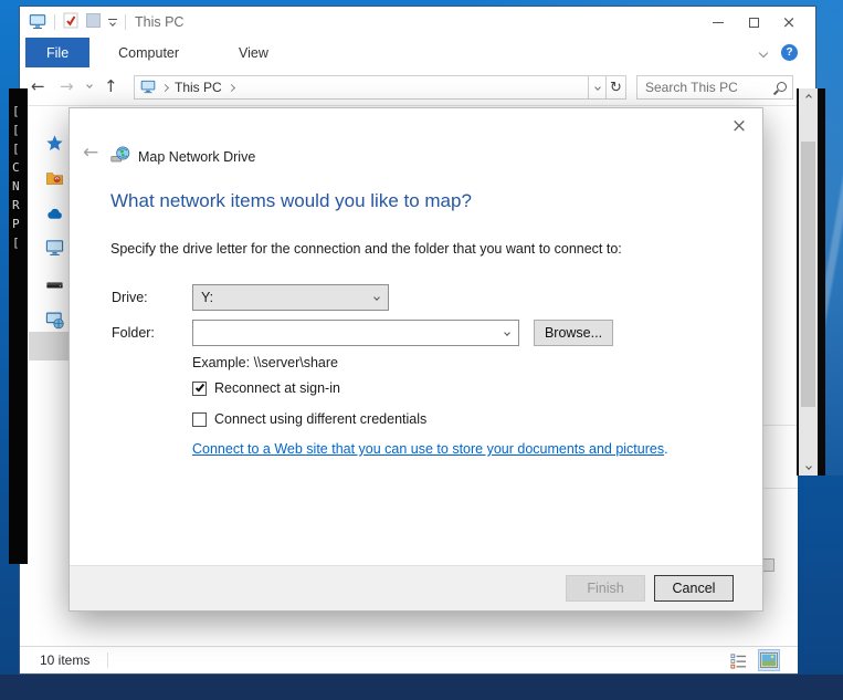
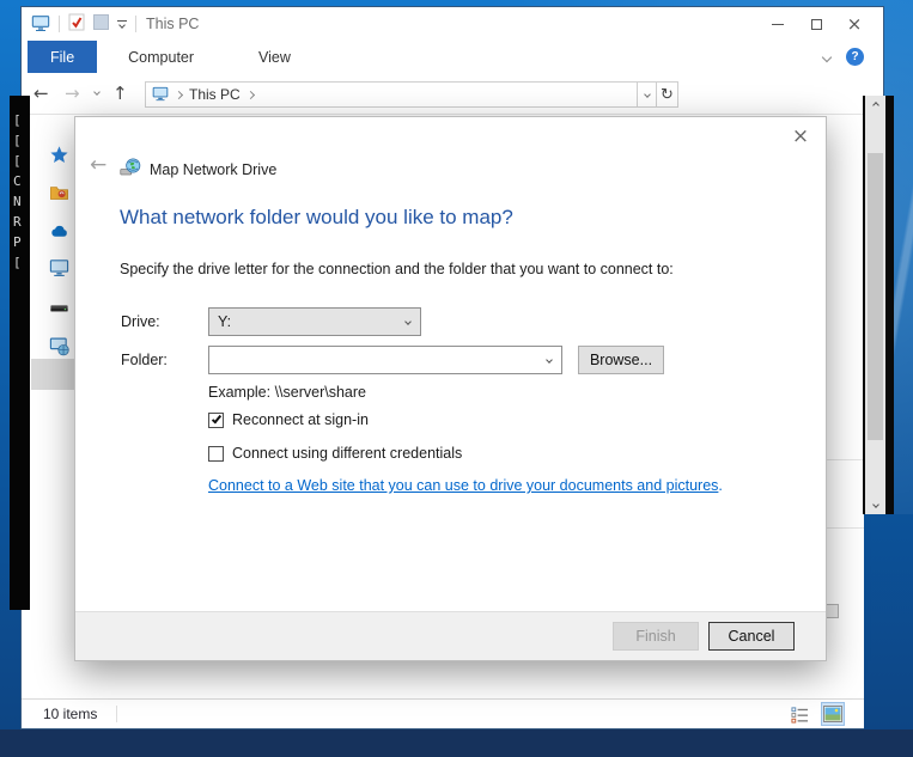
  This PC
  ×
  File
  Computer
  View
  ?
  ←
  →
  ↑
  This PC
  ↻
- Search This PC
  10 items
  [
  [
  [
  C
  N
  R
  P
  [
  ×
  ←
  Map Network Drive
- What network items would you like to map?
+ What network folder would you like to map?
  Specify the drive letter for the connection and the folder that you want to connect to:
  Drive:
  Y:
  Folder:
  Browse...
  Example: \\server\share
  Reconnect at sign-in
  Connect using different credentials
- Connect to a Web site that you can use to store your documents and pictures.
+ Connect to a Web site that you can use to drive your documents and pictures.
  Finish
  Cancel
